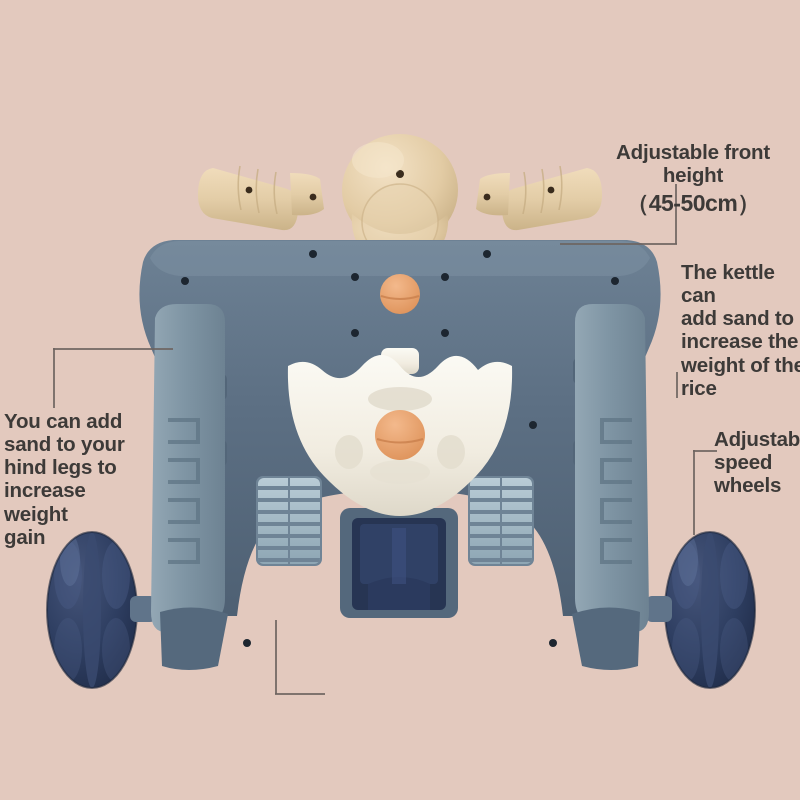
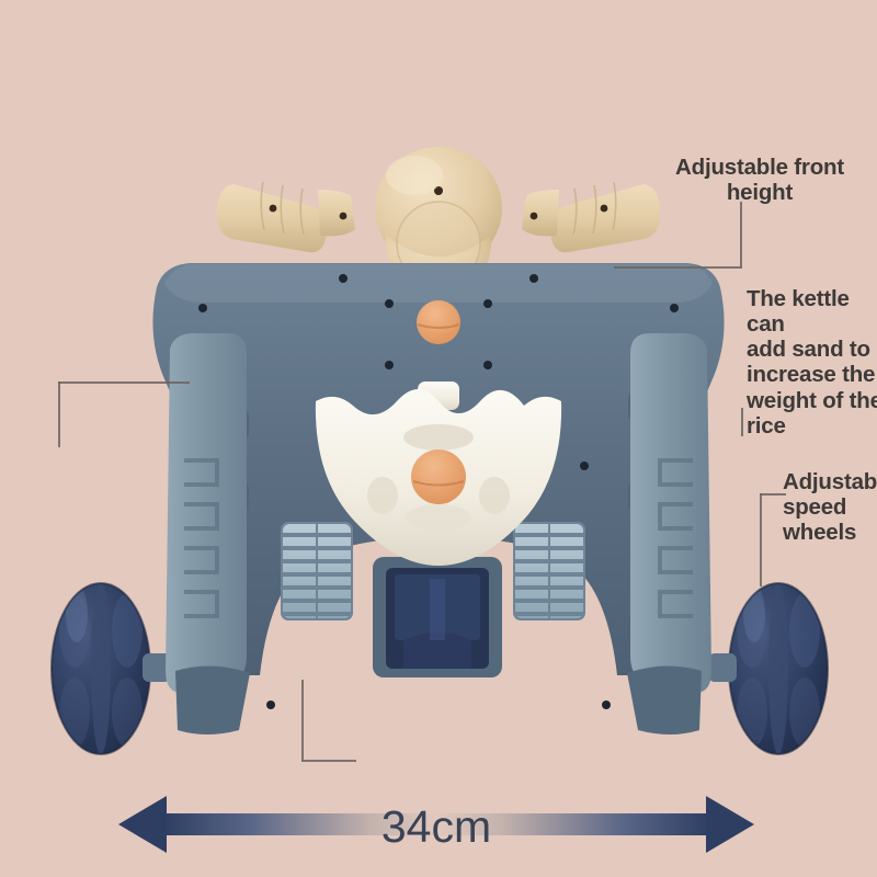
  Adjustable front height
- （45-50cm）
  The kettle can
  add sand to
  increase the
  weight of the
  rice
- You can add
- sand to your
- hind legs to
- increase weight
- gain
  Adjustab
  speed
  wheels
+ 34cm
